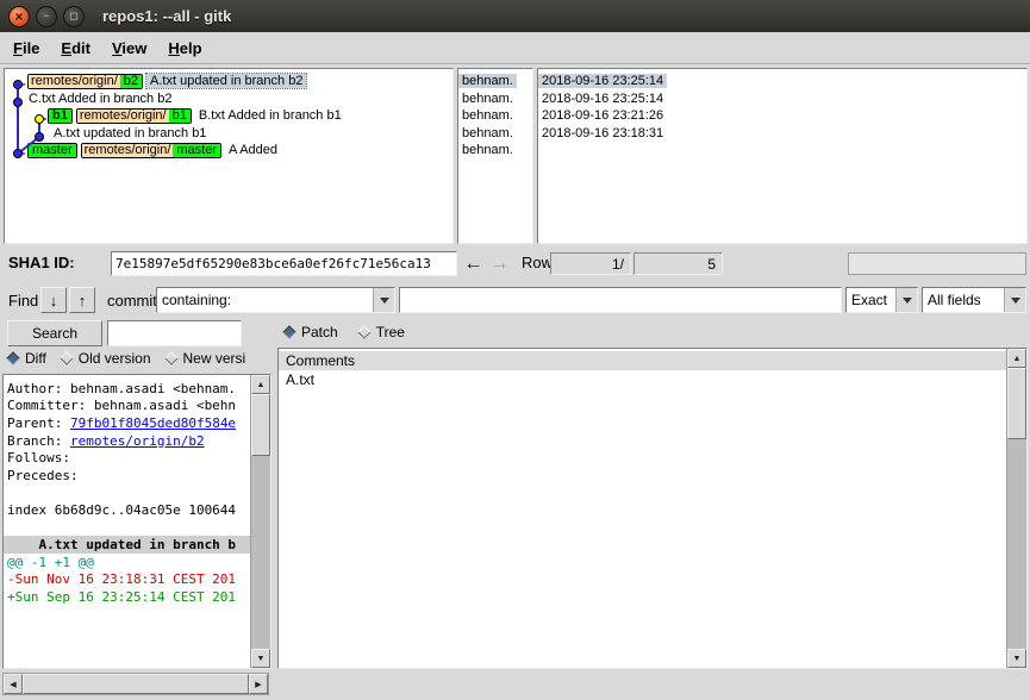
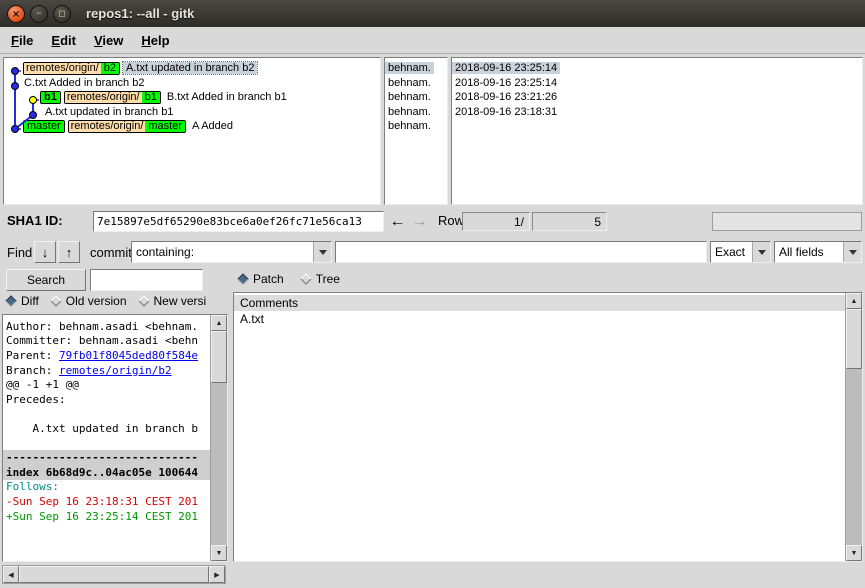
  ×
  −
  ◻
  repos1: --all - gitk
  File
  Edit
  View
  Help
  remotes/origin/
  b2
  A.txt updated in branch b2
  C.txt Added in branch b2
  b1
  remotes/origin/
  b1
  B.txt Added in branch b1
  A.txt updated in branch b1
  master
  remotes/origin/
  master
  A Added
  behnam.
  behnam.
  behnam.
  behnam.
  behnam.
  2018-09-16 23:25:14
  2018-09-16 23:25:14
  2018-09-16 23:21:26
  2018-09-16 23:18:31
  SHA1 ID:
  7e15897e5df65290e83bce6a0ef26fc71e56ca13
  ←
  →
  Row
  1/
  5
  Find
  ↓
  ↑
  commi
  containing:
  Exact
  All fields
  Search
  Patch
  Tree
  Diff
  Old version
  New versi
  Author: behnam.asadi <behnam.
  Committer: behnam.asadi <behn
  Parent:
  79fb01f8045ded80f584e
  Branch:
  remotes/origin/b2
- Follows:
+ @@ -1 +1 @@
  Precedes:
- index 6b68d9c..04ac05e 100644
+ A.txt updated in branch b
+ -----------------------------
- A.txt updated in branch b
+ index 6b68d9c..04ac05e 100644
- @@ -1 +1 @@
+ Follows:
- -Sun Nov 16 23:18:31 CEST 201
+ -Sun Sep 16 23:18:31 CEST 201
  +Sun Sep 16 23:25:14 CEST 201
  Comments
  A.txt
